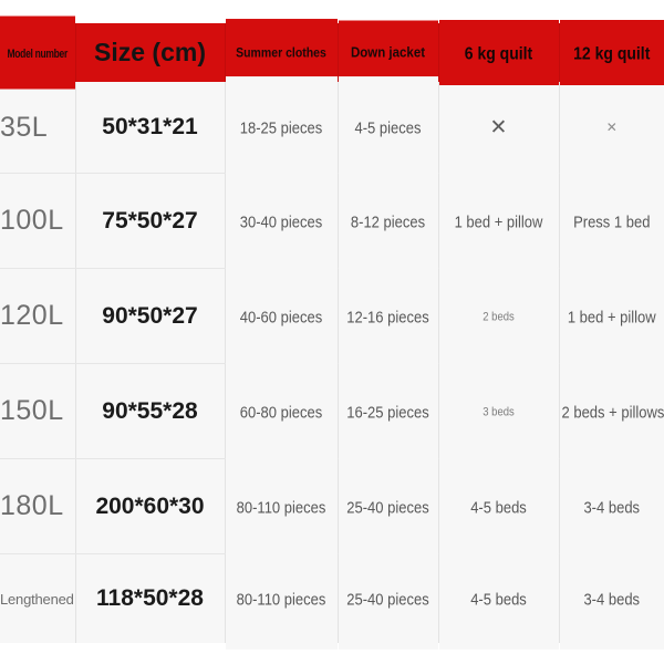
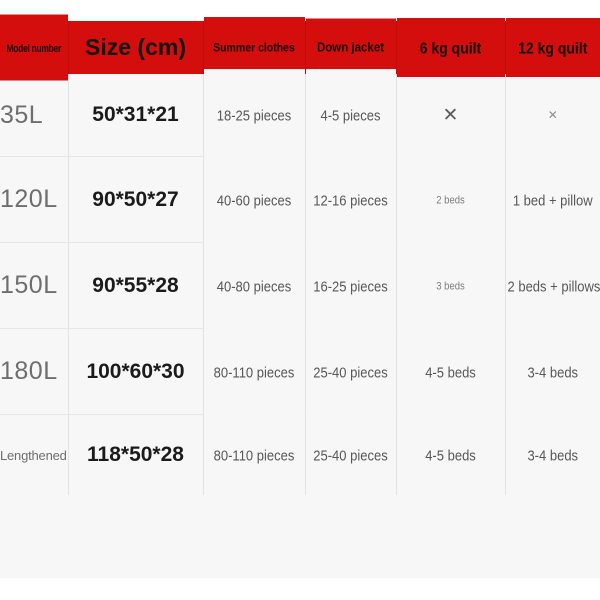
  Model number	Size (cm)	Summer clothes	Down jacket	6 kg quilt	12 kg quilt
  35L	50*31*21	18-25 pieces	4-5 pieces	✕	✕
- 100L	75*50*27	30-40 pieces	8-12 pieces	1 bed + pillow	Press 1 bed
  120L	90*50*27	40-60 pieces	12-16 pieces	2 beds	1 bed + pillow
- 150L	90*55*28	60-80 pieces	16-25 pieces	3 beds	2 beds + pillows
+ 150L	90*55*28	40-80 pieces	16-25 pieces	3 beds	2 beds + pillows
- 180L	200*60*30	80-110 pieces	25-40 pieces	4-5 beds	3-4 beds
+ 180L	100*60*30	80-110 pieces	25-40 pieces	4-5 beds	3-4 beds
  Lengthened	118*50*28	80-110 pieces	25-40 pieces	4-5 beds	3-4 beds
